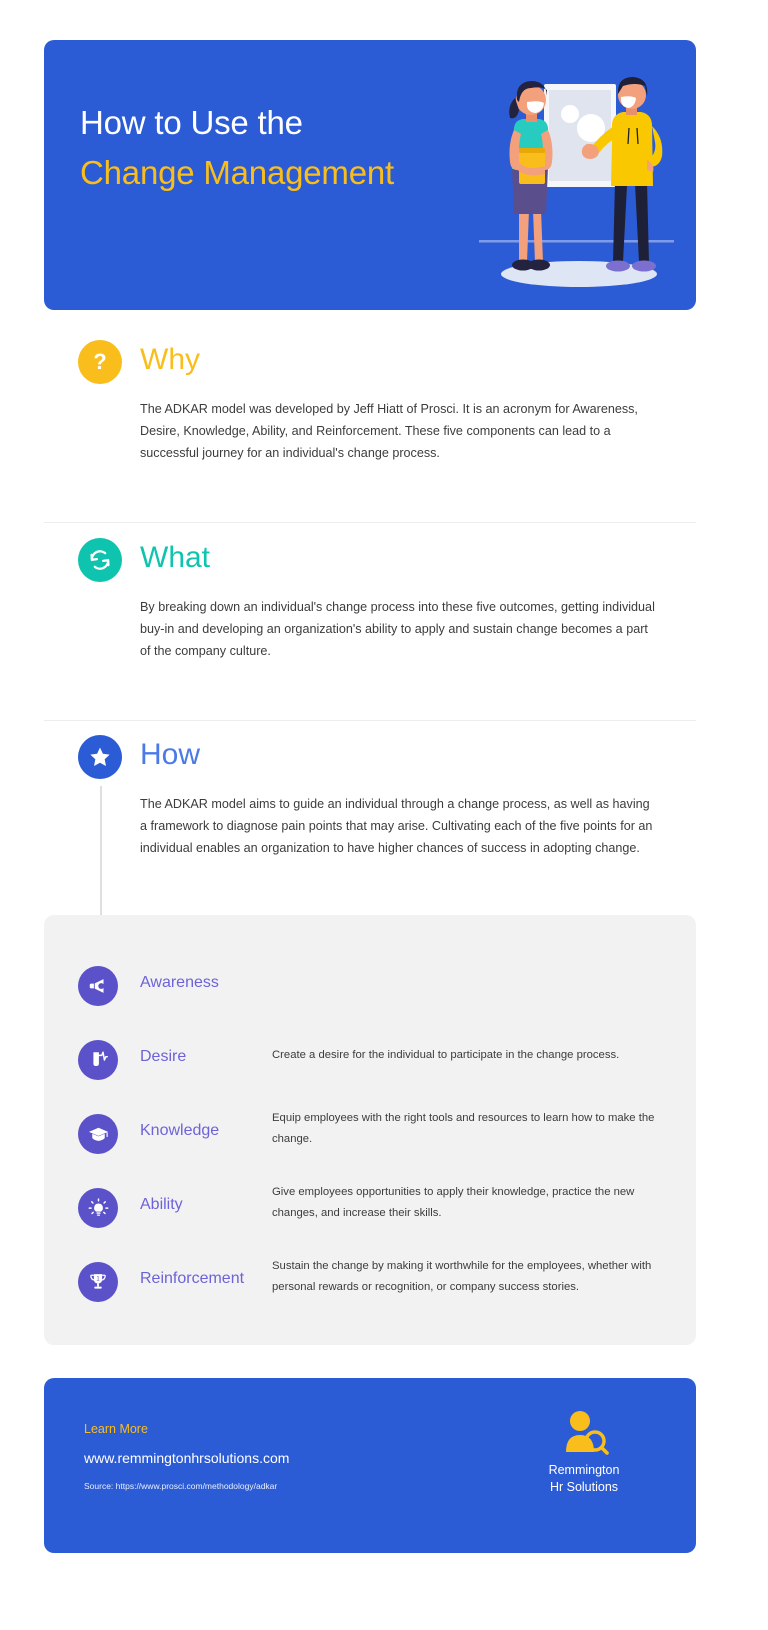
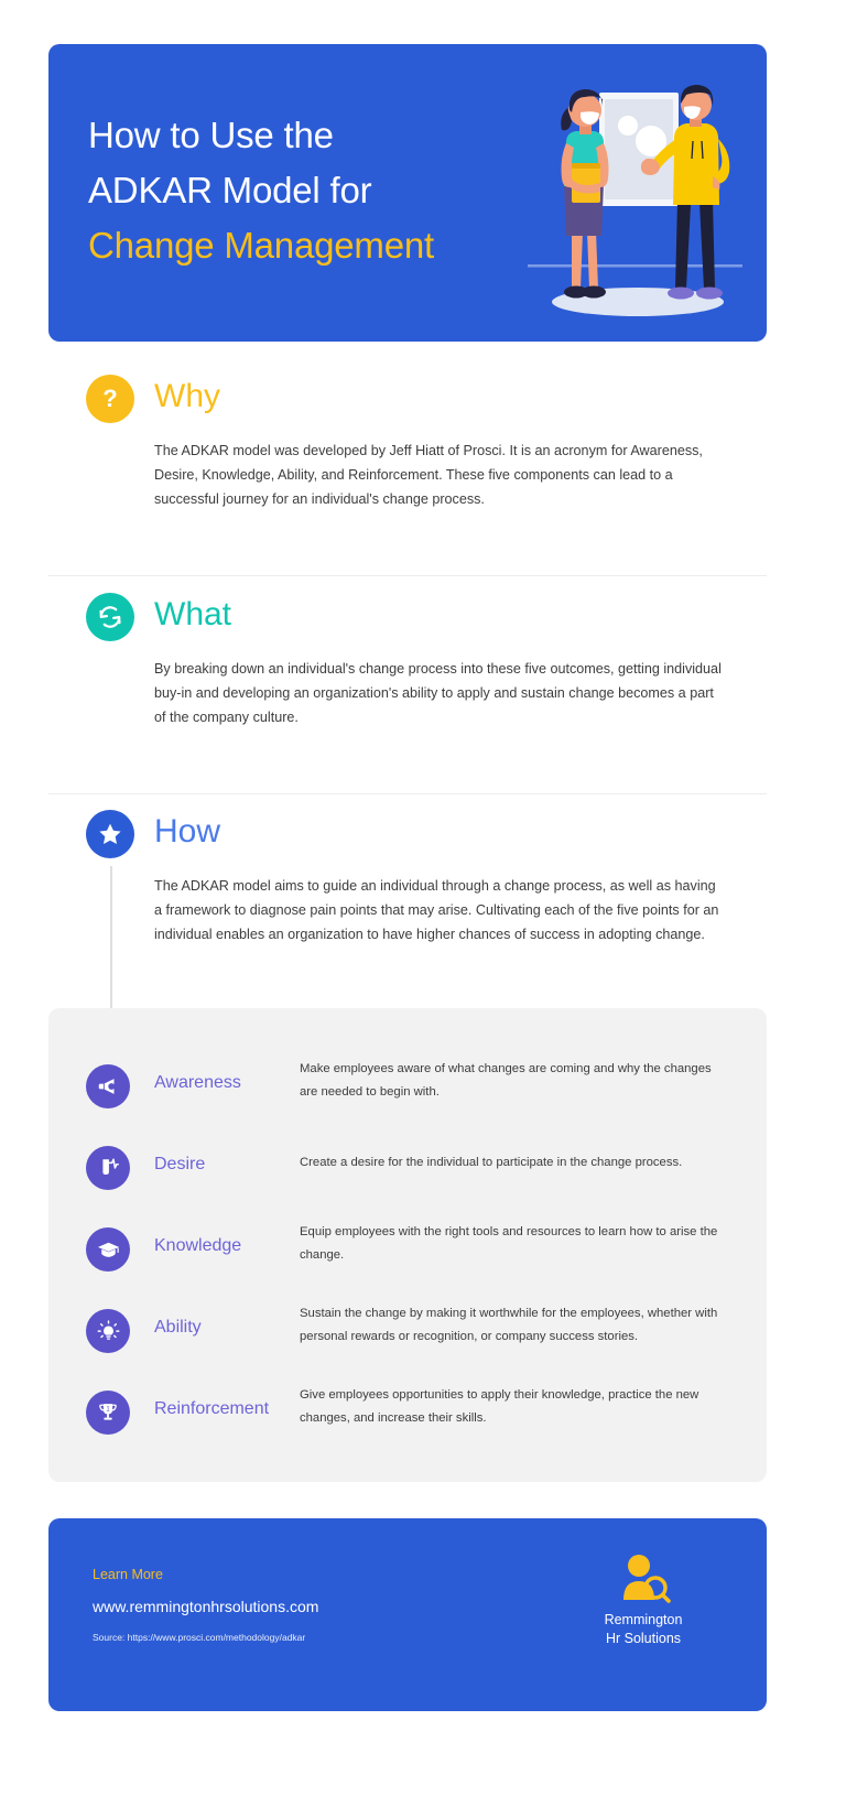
  How to Use the
+ ADKAR Model for
  Change Management
  ?
  Why
  The ADKAR model was developed by Jeff Hiatt of Prosci. It is an acronym for Awareness, Desire, Knowledge, Ability, and Reinforcement. These five components can lead to a successful journey for an individual's change process.
  What
  By breaking down an individual's change process into these five outcomes, getting individual buy-in and developing an organization's ability to apply and sustain change becomes a part of the company culture.
  How
  The ADKAR model aims to guide an individual through a change process, as well as having a framework to diagnose pain points that may arise. Cultivating each of the five points for an individual enables an organization to have higher chances of success in adopting change.
  Awareness
+ Make employees aware of what changes are coming and why the changes are needed to begin with.
  Desire
  Create a desire for the individual to participate in the change process.
  Knowledge
- Equip employees with the right tools and resources to learn how to make the change.
+ Equip employees with the right tools and resources to learn how to arise the change.
  Ability
- Give employees opportunities to apply their knowledge, practice the new changes, and increase their skills.
+ Sustain the change by making it worthwhile for the employees, whether with personal rewards or recognition, or company success stories.
  Reinforcement
- Sustain the change by making it worthwhile for the employees, whether with personal rewards or recognition, or company success stories.
+ Give employees opportunities to apply their knowledge, practice the new changes, and increase their skills.
  Learn More
  www.remmingtonhrsolutions.com
  Source: https://www.prosci.com/methodology/adkar
  Remmington
  Hr Solutions
